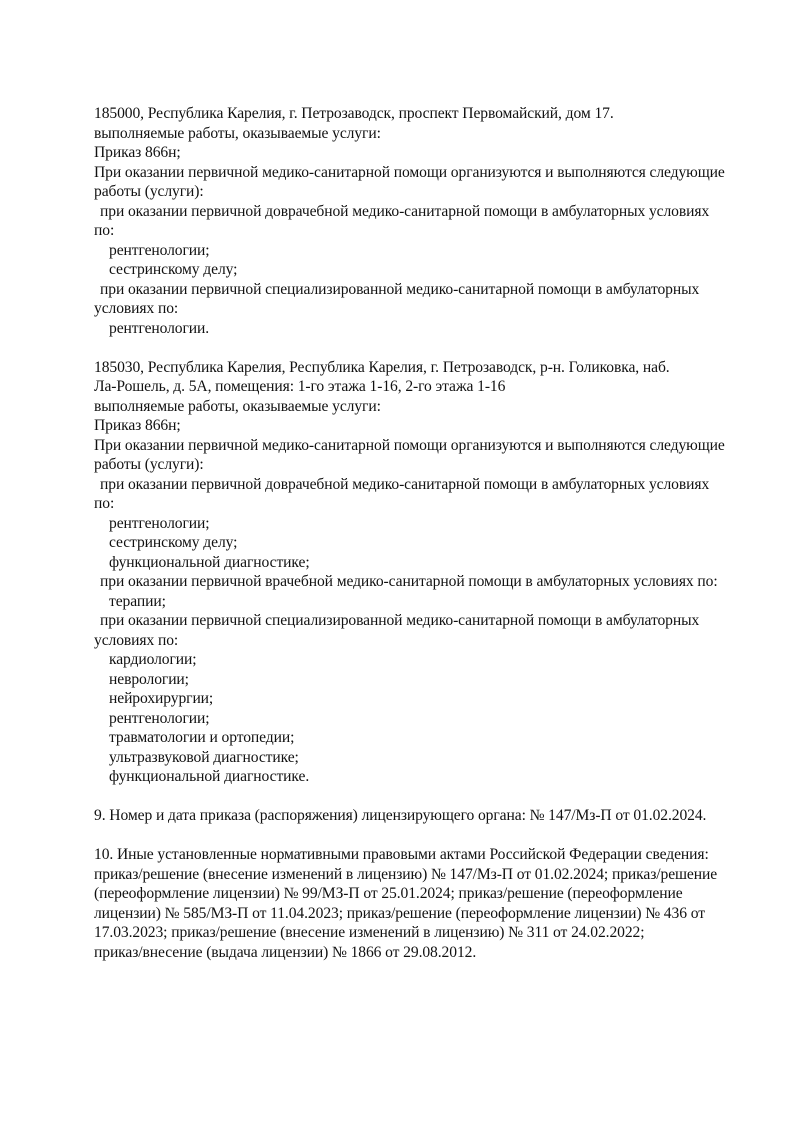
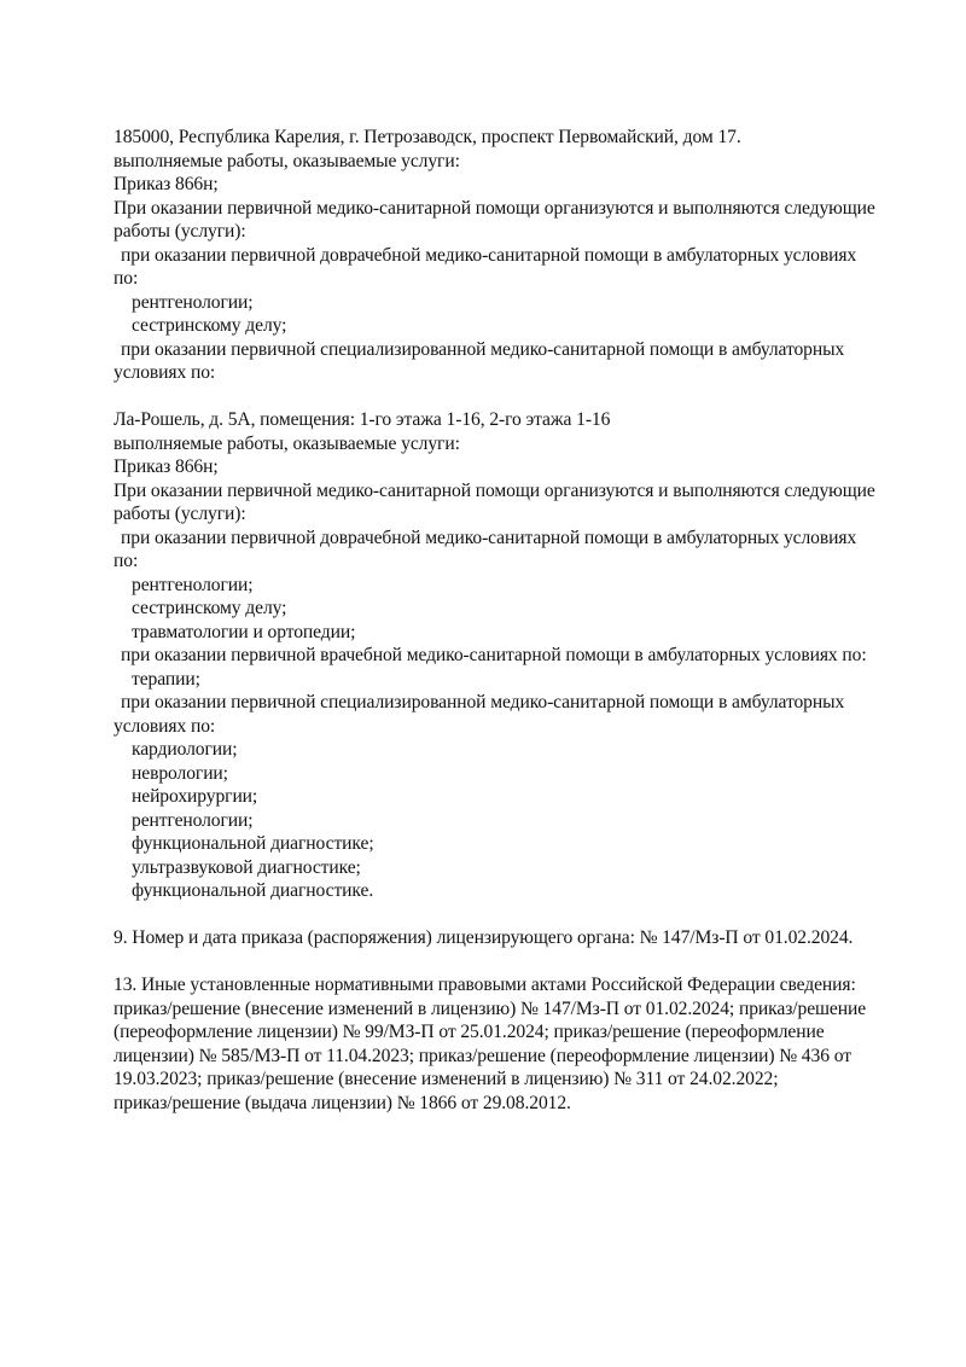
  185000, Республика Карелия, г. Петрозаводск, проспект Первомайский, дом 17.
  выполняемые работы, оказываемые услуги:
  Приказ 866н;
  При оказании первичной медико-санитарной помощи организуются и выполняются следующие
  работы (услуги):
  при оказании первичной доврачебной медико-санитарной помощи в амбулаторных условиях
  по:
  рентгенологии;
  сестринскому делу;
  при оказании первичной специализированной медико-санитарной помощи в амбулаторных
  условиях по:
- рентгенологии.
- 185030, Республика Карелия, Республика Карелия, г. Петрозаводск, р-н. Голиковка, наб.
  Ла-Рошель, д. 5А, помещения: 1-го этажа 1-16, 2-го этажа 1-16
  выполняемые работы, оказываемые услуги:
  Приказ 866н;
  При оказании первичной медико-санитарной помощи организуются и выполняются следующие
  работы (услуги):
  при оказании первичной доврачебной медико-санитарной помощи в амбулаторных условиях
  по:
  рентгенологии;
  сестринскому делу;
- функциональной диагностике;
+ травматологии и ортопедии;
  при оказании первичной врачебной медико-санитарной помощи в амбулаторных условиях по:
  терапии;
  при оказании первичной специализированной медико-санитарной помощи в амбулаторных
  условиях по:
  кардиологии;
  неврологии;
  нейрохирургии;
  рентгенологии;
- травматологии и ортопедии;
+ функциональной диагностике;
  ультразвуковой диагностике;
  функциональной диагностике.
  9. Номер и дата приказа (распоряжения) лицензирующего органа: № 147/Мз-П от 01.02.2024.
- 10. Иные установленные нормативными правовыми актами Российской Федерации сведения:
+ 13. Иные установленные нормативными правовыми актами Российской Федерации сведения:
  приказ/решение (внесение изменений в лицензию) № 147/Мз-П от 01.02.2024; приказ/решение
  (переоформление лицензии) № 99/МЗ-П от 25.01.2024; приказ/решение (переоформление
  лицензии) № 585/МЗ-П от 11.04.2023; приказ/решение (переоформление лицензии) № 436 от
- 17.03.2023; приказ/решение (внесение изменений в лицензию) № 311 от 24.02.2022;
+ 19.03.2023; приказ/решение (внесение изменений в лицензию) № 311 от 24.02.2022;
- приказ/внесение (выдача лицензии) № 1866 от 29.08.2012.
+ приказ/решение (выдача лицензии) № 1866 от 29.08.2012.
